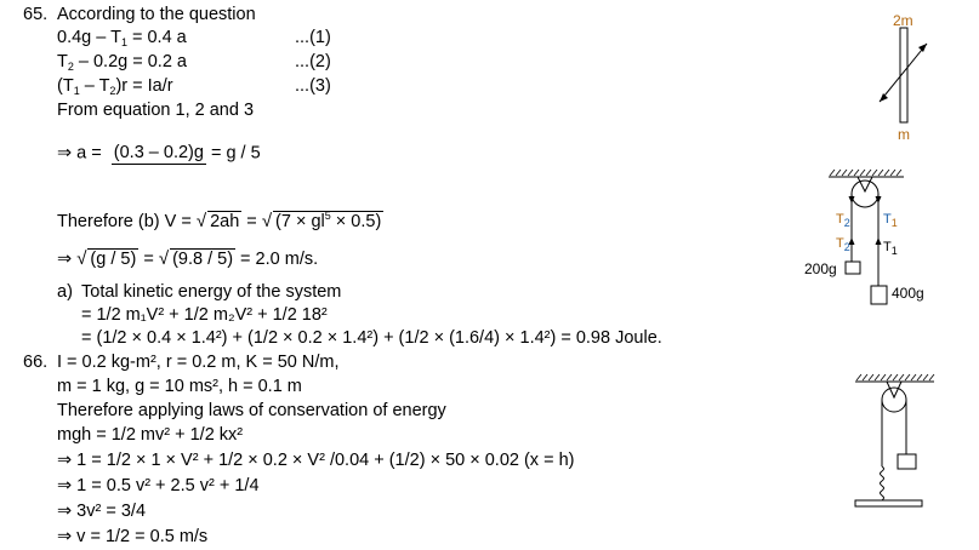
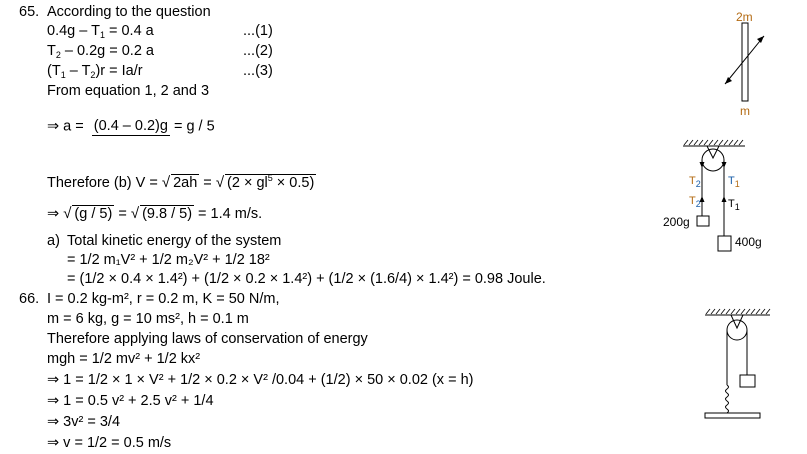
  65.
  According to the question
  0.4g – T1 = 0.4 a
  ...(1)
  T2 – 0.2g = 0.2 a
  ...(2)
  (T1 – T2)r = Ia/r
  ...(3)
  From equation 1, 2 and 3
  ⇒ a =
- (0.3 – 0.2)g
+ (0.4 – 0.2)g
  = g / 5
- Therefore (b) V = √ 2ah = √ (7 × gl5 × 0.5)
+ Therefore (b) V = √ 2ah = √ (2 × gl5 × 0.5)
- ⇒ √ (g / 5) = √ (9.8 / 5) = 2.0 m/s.
+ ⇒ √ (g / 5) = √ (9.8 / 5) = 1.4 m/s.
  a)
  Total kinetic energy of the system
  = 1/2 m₁V² + 1/2 m₂V² + 1/2 18²
  = (1/2 × 0.4 × 1.4²) + (1/2 × 0.2 × 1.4²) + (1/2 × (1.6/4) × 1.4²) = 0.98 Joule.
  66.
  I = 0.2 kg-m², r = 0.2 m, K = 50 N/m,
- m = 1 kg, g = 10 ms², h = 0.1 m
+ m = 6 kg, g = 10 ms², h = 0.1 m
  Therefore applying laws of conservation of energy
  mgh = 1/2 mv² + 1/2 kx²
  ⇒ 1 = 1/2 × 1 × V² + 1/2 × 0.2 × V² /0.04 + (1/2) × 50 × 0.02 (x = h)
  ⇒ 1 = 0.5 v² + 2.5 v² + 1/4
  ⇒ 3v² = 3/4
  ⇒ v = 1/2 = 0.5 m/s
  2m
  m
  T2
  T1
  T2
  T1
  200g
  400g
